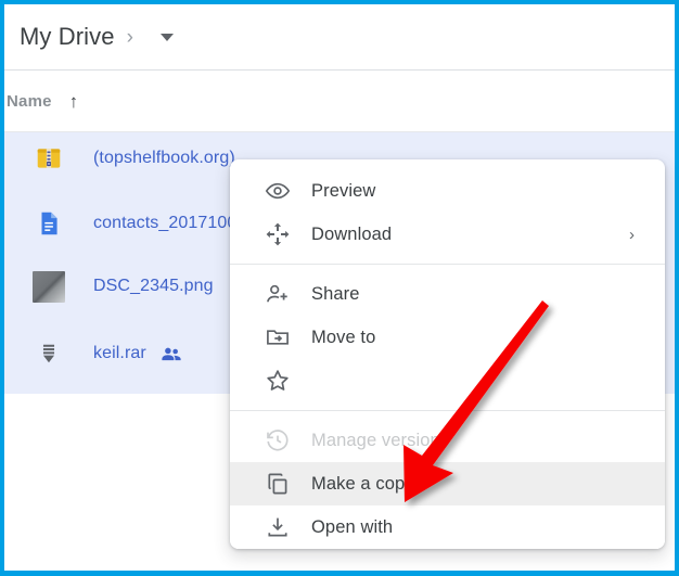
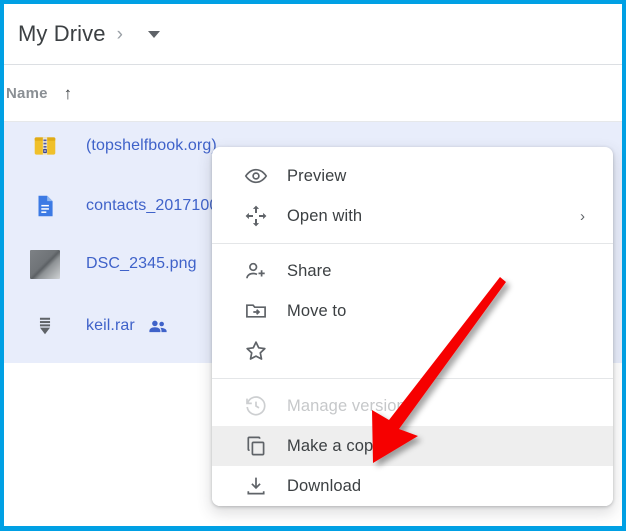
  My Drive
  ›
  Name
  ↑
  (topshelfbook.org)
  contacts_201710
  DSC_2345.png
  keil.rar
  Preview
- Download
+ Open with
  ›
  Share
  Move to
  Manage versio
  Make a cop
- Open with
+ Download
